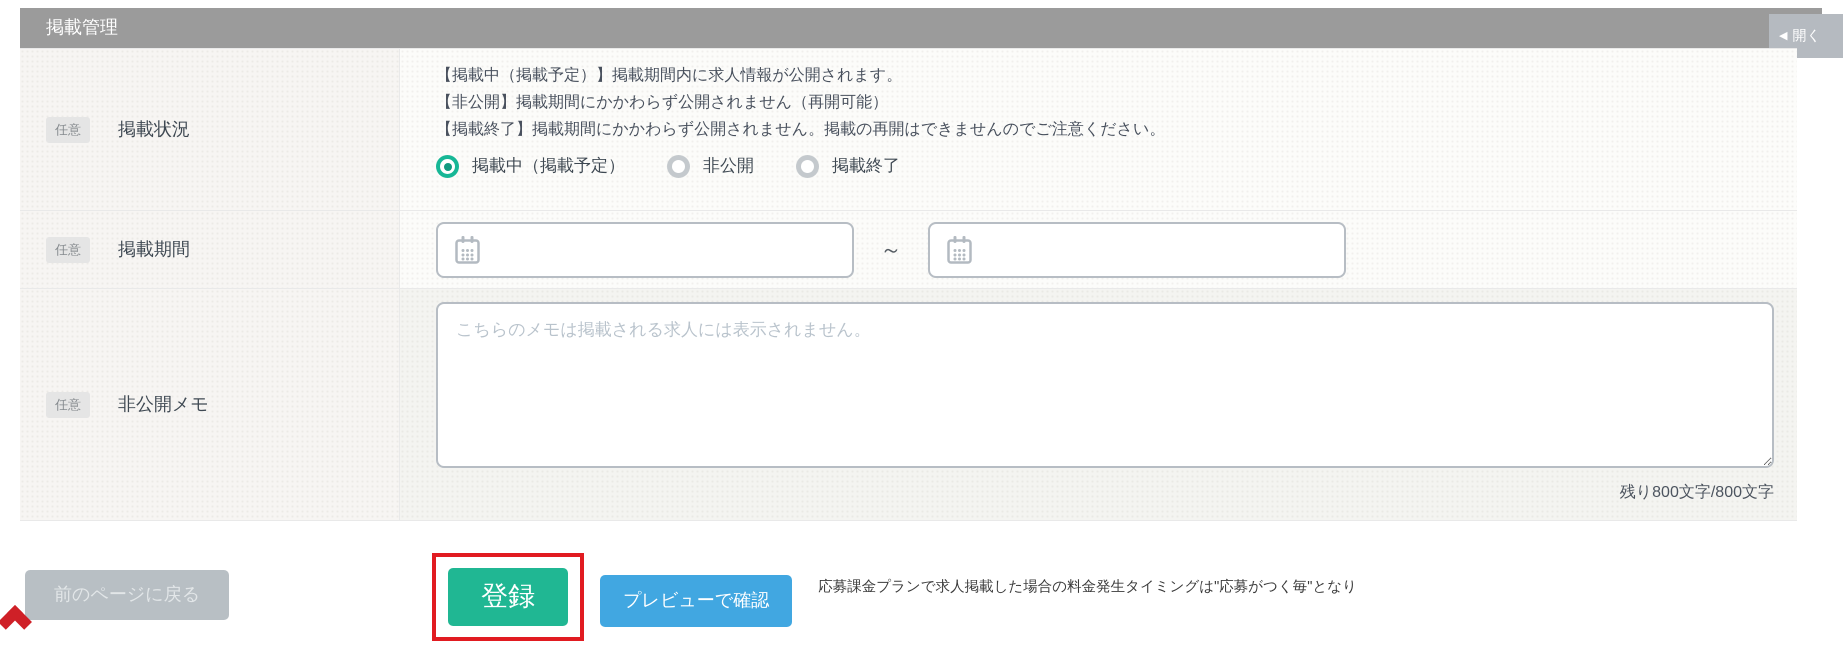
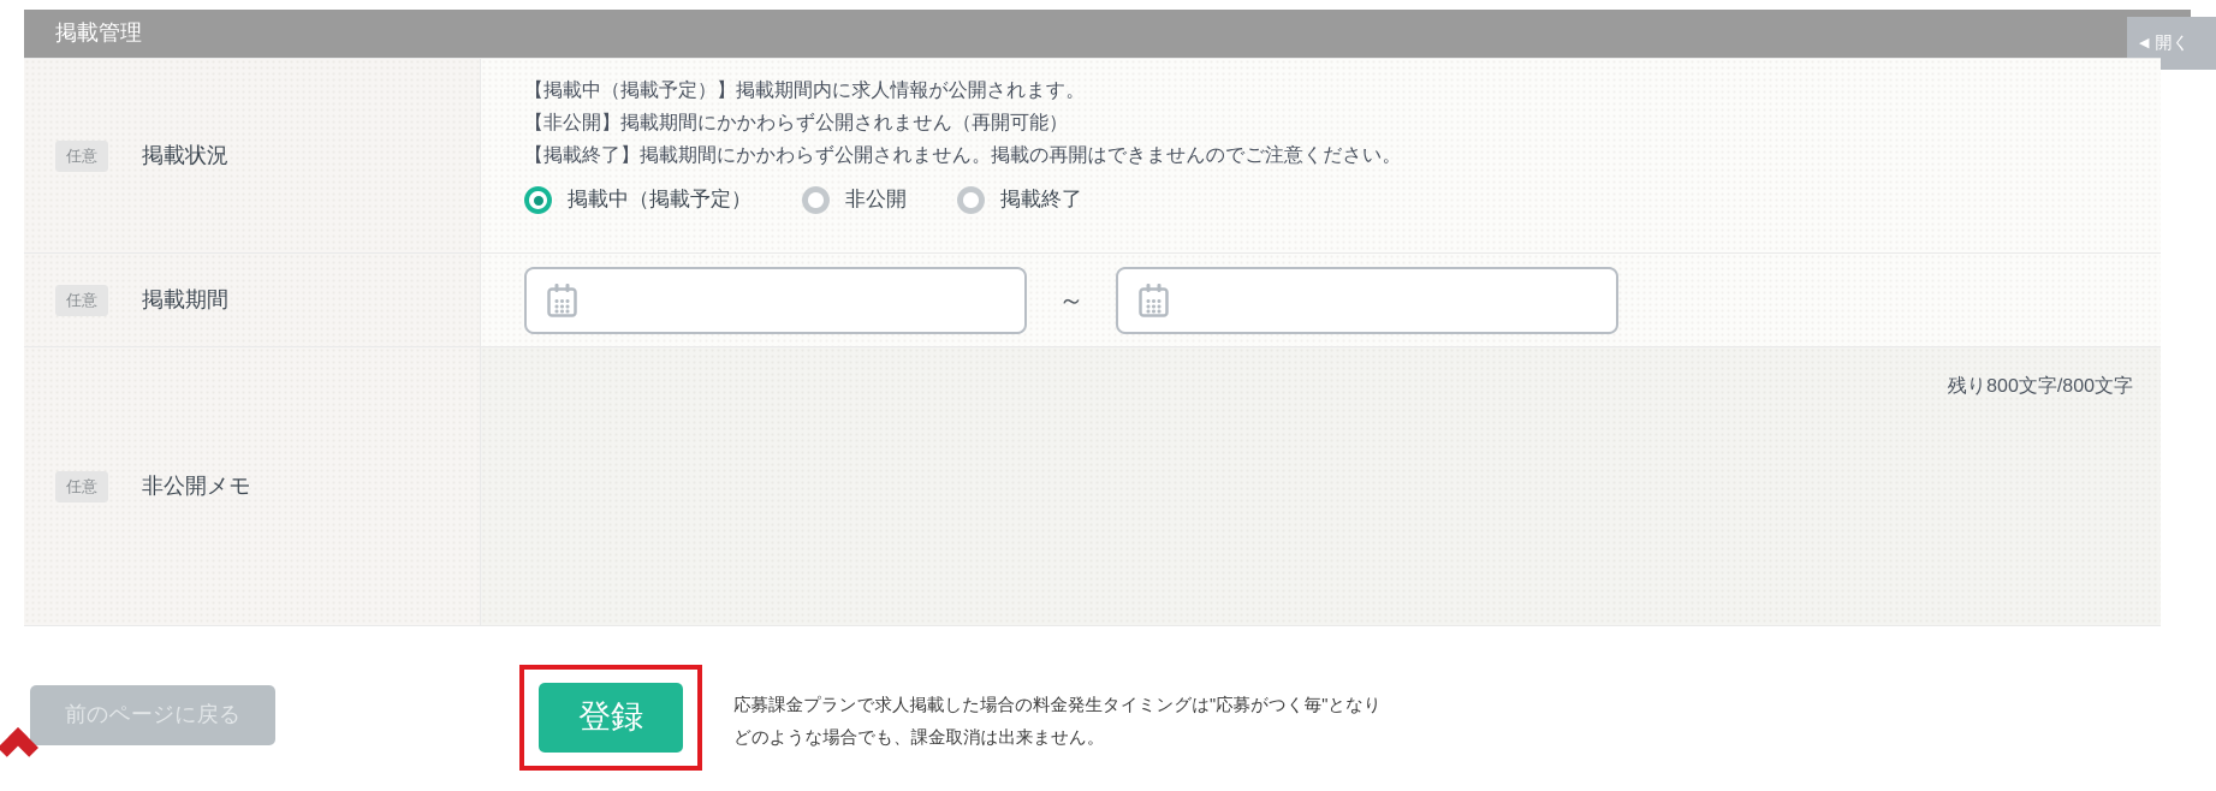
  掲載管理
  ◀
  開く
  任意
  掲載状況
  【掲載中（掲載予定）】掲載期間内に求人情報が公開されます。
  【非公開】掲載期間にかかわらず公開されません（再開可能）
  【掲載終了】掲載期間にかかわらず公開されません。掲載の再開はできませんのでご注意ください。
  掲載中（掲載予定）
  非公開
  掲載終了
  任意
  掲載期間
  ～
  任意
  非公開メモ
- こちらのメモは掲載される求人には表示されません。
  残り800文字/800文字
  前のページに戻る
  登録
- プレビューで確認
  応募課金プランで求人掲載した場合の料金発生タイミングは"応募がつく毎"となり
+ どのような場合でも、課金取消は出来ません。
